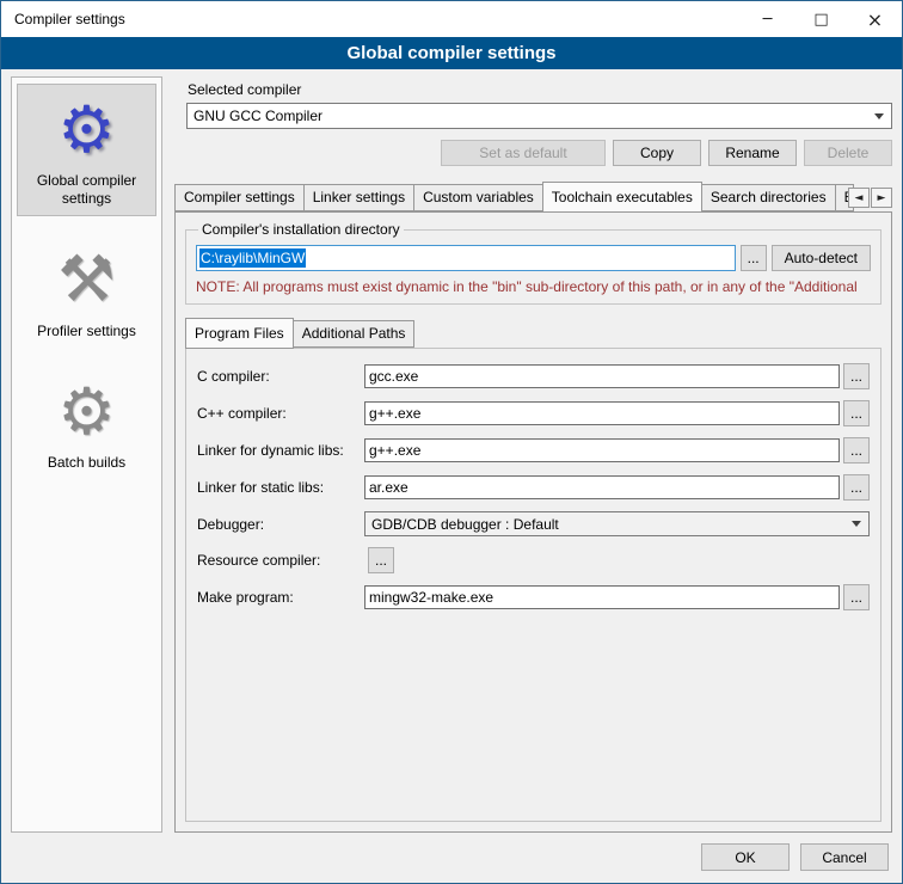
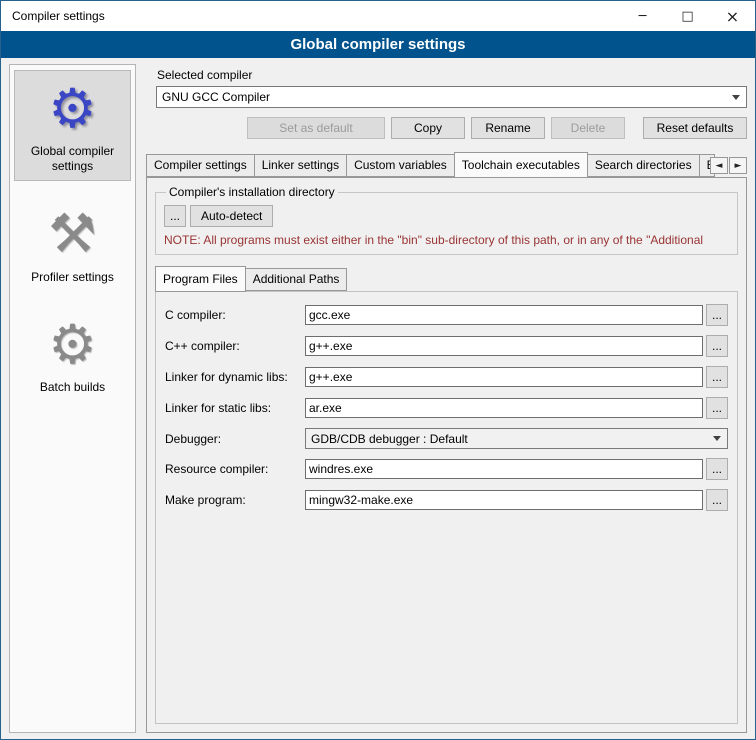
  Compiler settings
  ─
  □
  ×
  Global compiler settings
  ⚙
  Global compiler settings
  ⚒
  Profiler settings
  ⚙
  Batch builds
  Selected compiler
  GNU GCC Compiler
  Set as default
  Copy
  Rename
  Delete
+ Reset defaults
  Compiler settings
  Linker settings
  Custom variables
  Toolchain executables
  Search directories
  ◄
  ►
  Compiler's installation directory
- C:\raylib\MinGW
  ...
  Auto-detect
- NOTE: All programs must exist dynamic in the "bin" sub-directory of this path, or in any of the "Additional
+ NOTE: All programs must exist either in the "bin" sub-directory of this path, or in any of the "Additional
  Program Files
  Additional Paths
  C compiler:
  gcc.exe
  ...
  C++ compiler:
  g++.exe
  ...
  Linker for dynamic libs:
  g++.exe
  ...
  Linker for static libs:
  ar.exe
  ...
  Debugger:
  GDB/CDB debugger : Default
  Resource compiler:
+ windres.exe
  ...
  Make program:
  mingw32-make.exe
  ...
- OK
- Cancel
